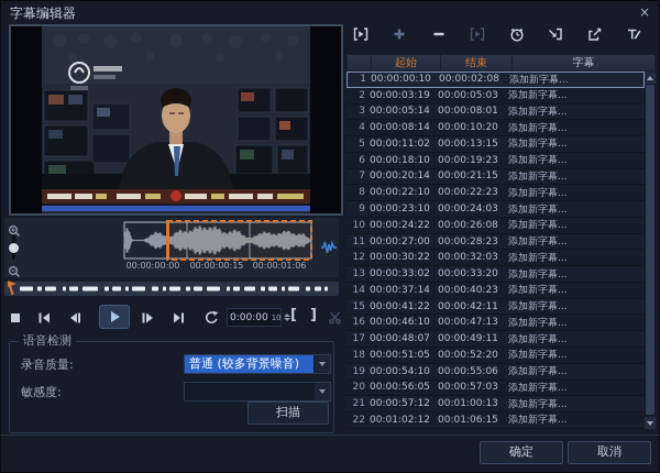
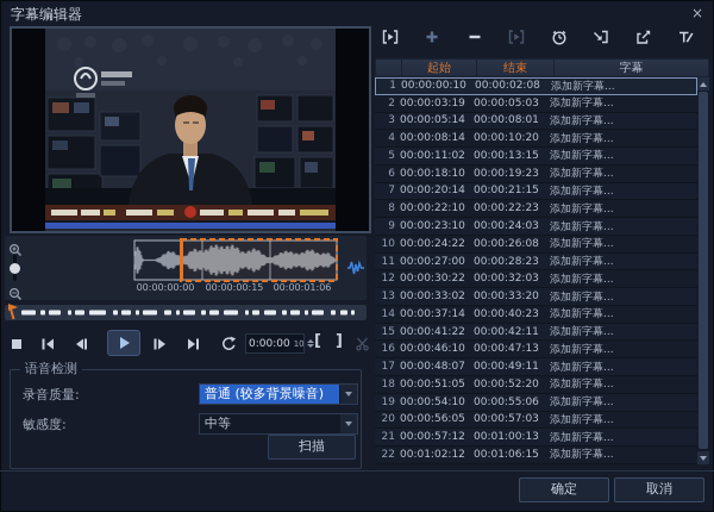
  字幕编辑器
  ×
  00:00:00:00
  00:00:00:15
  00:00:01:06
  0:00:00
  10
  [
  ]
  语音检测
  录音质量:
  普通 (较多背景噪音)
  敏感度:
+ 中等
  扫描
  起始
  结束
  字幕
  1
  00:00:00:10
  00:00:02:08
  添加新字幕...
  2
  00:00:03:19
  00:00:05:03
  添加新字幕...
  3
  00:00:05:14
  00:00:08:01
  添加新字幕...
  4
  00:00:08:14
  00:00:10:20
  添加新字幕...
  5
  00:00:11:02
  00:00:13:15
  添加新字幕...
  6
  00:00:18:10
  00:00:19:23
  添加新字幕...
  7
  00:00:20:14
  00:00:21:15
  添加新字幕...
  8
  00:00:22:10
  00:00:22:23
  添加新字幕...
  9
  00:00:23:10
  00:00:24:03
  添加新字幕...
  10
  00:00:24:22
  00:00:26:08
  添加新字幕...
  11
  00:00:27:00
  00:00:28:23
  添加新字幕...
  12
  00:00:30:22
  00:00:32:03
  添加新字幕...
  13
  00:00:33:02
  00:00:33:20
  添加新字幕...
  14
  00:00:37:14
  00:00:40:23
  添加新字幕...
  15
  00:00:41:22
  00:00:42:11
  添加新字幕...
  16
  00:00:46:10
  00:00:47:13
  添加新字幕...
  17
  00:00:48:07
  00:00:49:11
  添加新字幕...
  18
  00:00:51:05
  00:00:52:20
  添加新字幕...
  19
  00:00:54:10
  00:00:55:06
  添加新字幕...
  20
  00:00:56:05
  00:00:57:03
  添加新字幕...
  21
  00:00:57:12
  00:01:00:13
  添加新字幕...
  22
  00:01:02:12
  00:01:06:15
  添加新字幕...
  确定
  取消
